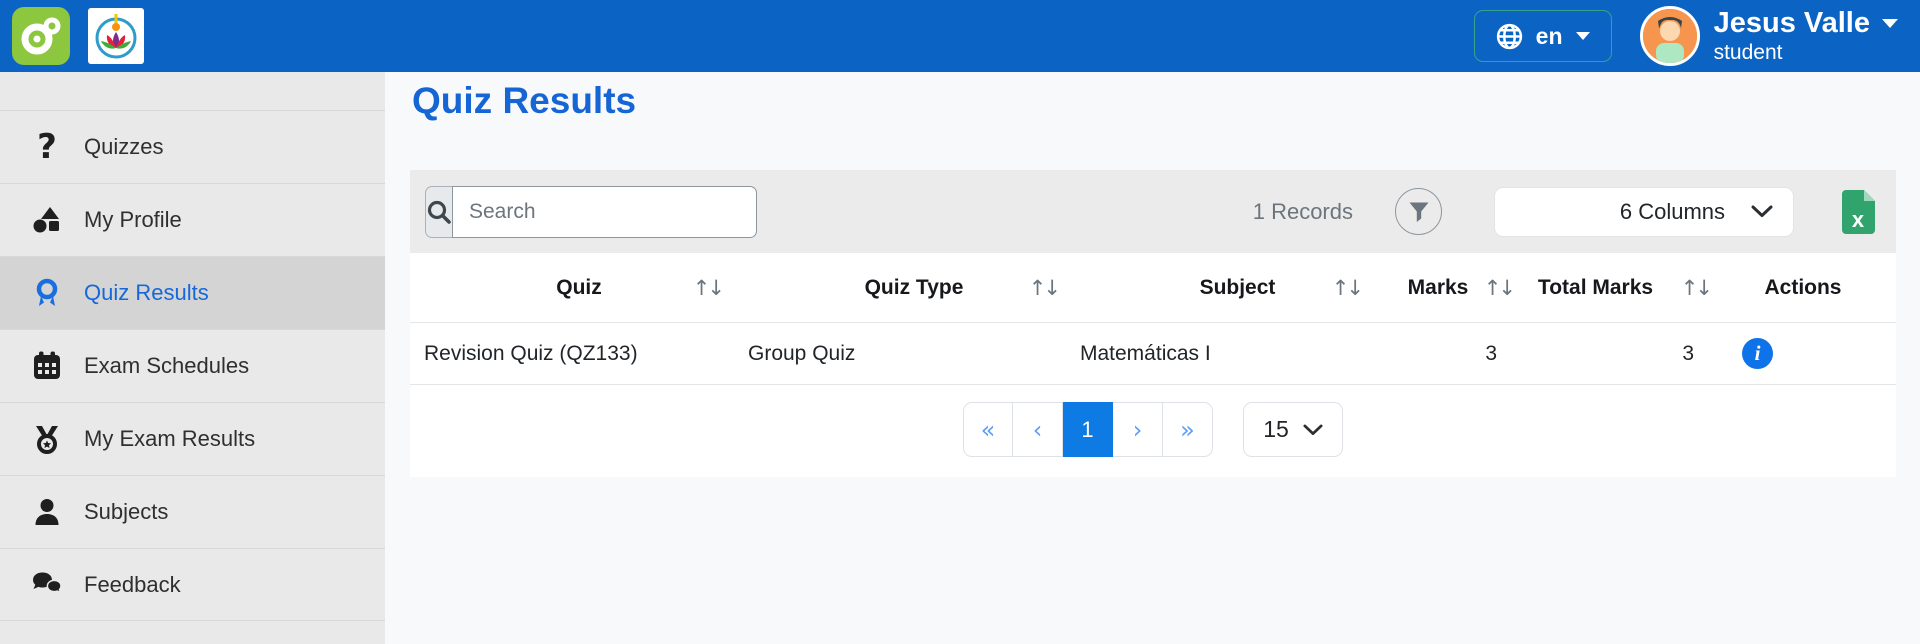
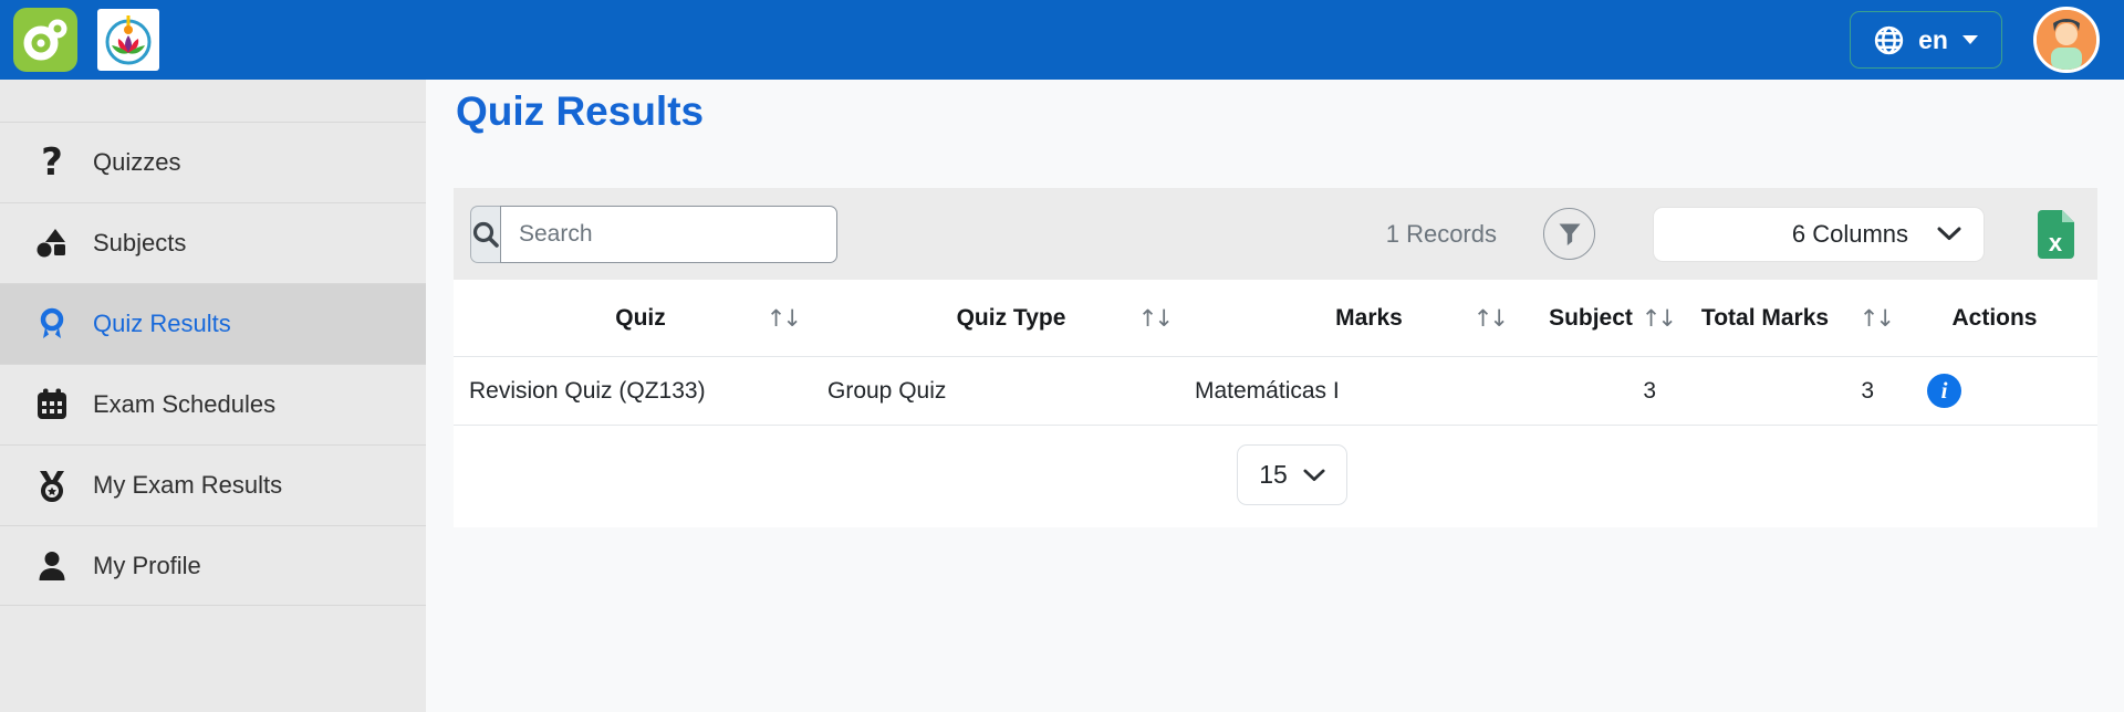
  en
- Jesus Valle
- student
  ?
  Quizzes
- My Profile
+ Subjects
  Quiz Results
  Exam Schedules
  My Exam Results
- Subjects
+ My Profile
- Feedback
  Quiz Results
  Search
  1 Records
  6 Columns
  x
  Quiz
  ↑↓
  Quiz Type
  ↑↓
- Subject
+ Marks
  ↑↓
- Marks
+ Subject
  ↑↓
  Total Marks
  ↑↓
  Actions
  Revision Quiz (QZ133)
  Group Quiz
  Matemáticas I
  3
  3
  i
- «
- ‹
- 1
- ›
- »
  15
